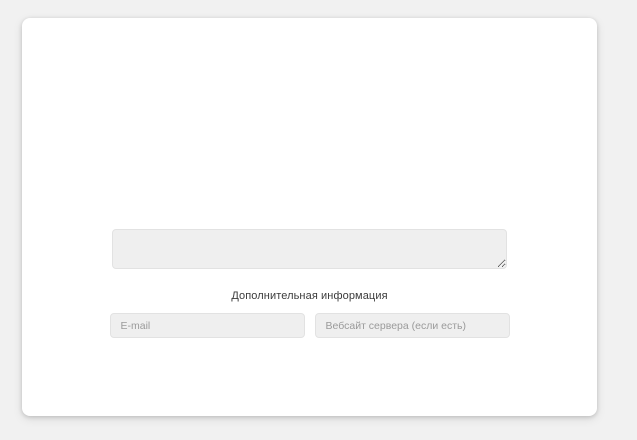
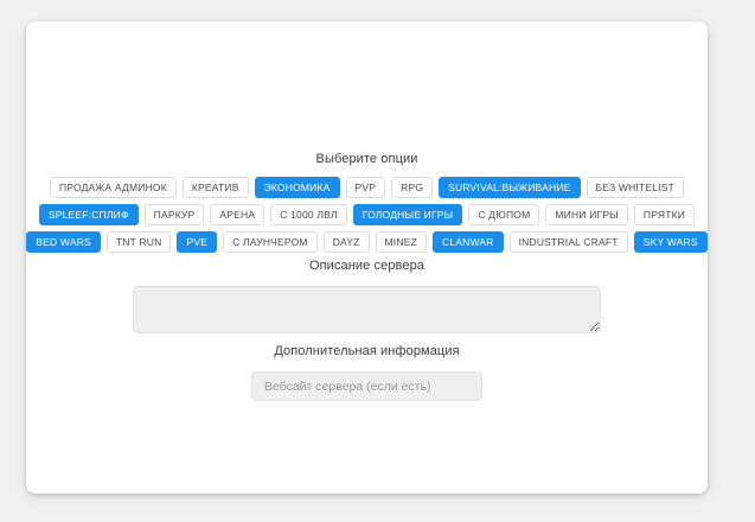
+ Выберите опции
+ ПРОДАЖА АДМИНОК
+ КРЕАТИВ
+ ЭКОНОМИКА
+ PVP
+ RPG
+ SURVIVAL:ВЫЖИВАНИЕ
+ БЕЗ WHITELIST
+ SPLEEF:СПЛИФ
+ ПАРКУР
+ АРЕНА
+ С 1000 ЛВЛ
+ ГОЛОДНЫЕ ИГРЫ
+ С ДЮПОМ
+ МИНИ ИГРЫ
+ ПРЯТКИ
+ BED WARS
+ TNT RUN
+ PVE
+ С ЛАУНЧЕРОМ
+ DAYZ
+ MINEZ
+ CLANWAR
+ INDUSTRIAL CRAFT
+ SKY WARS
+ Описание сервера
  Дополнительная информация
- E-mail
  Вебсайт сервера (если есть)
